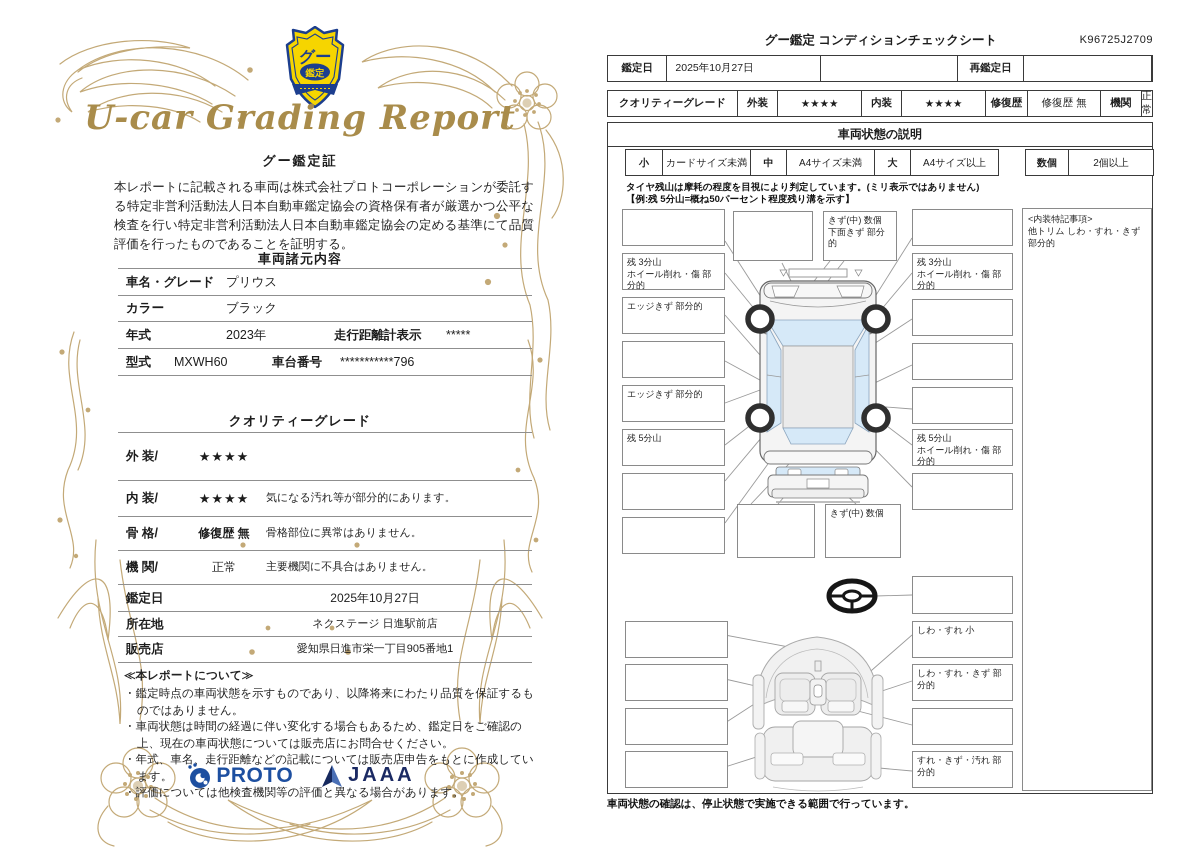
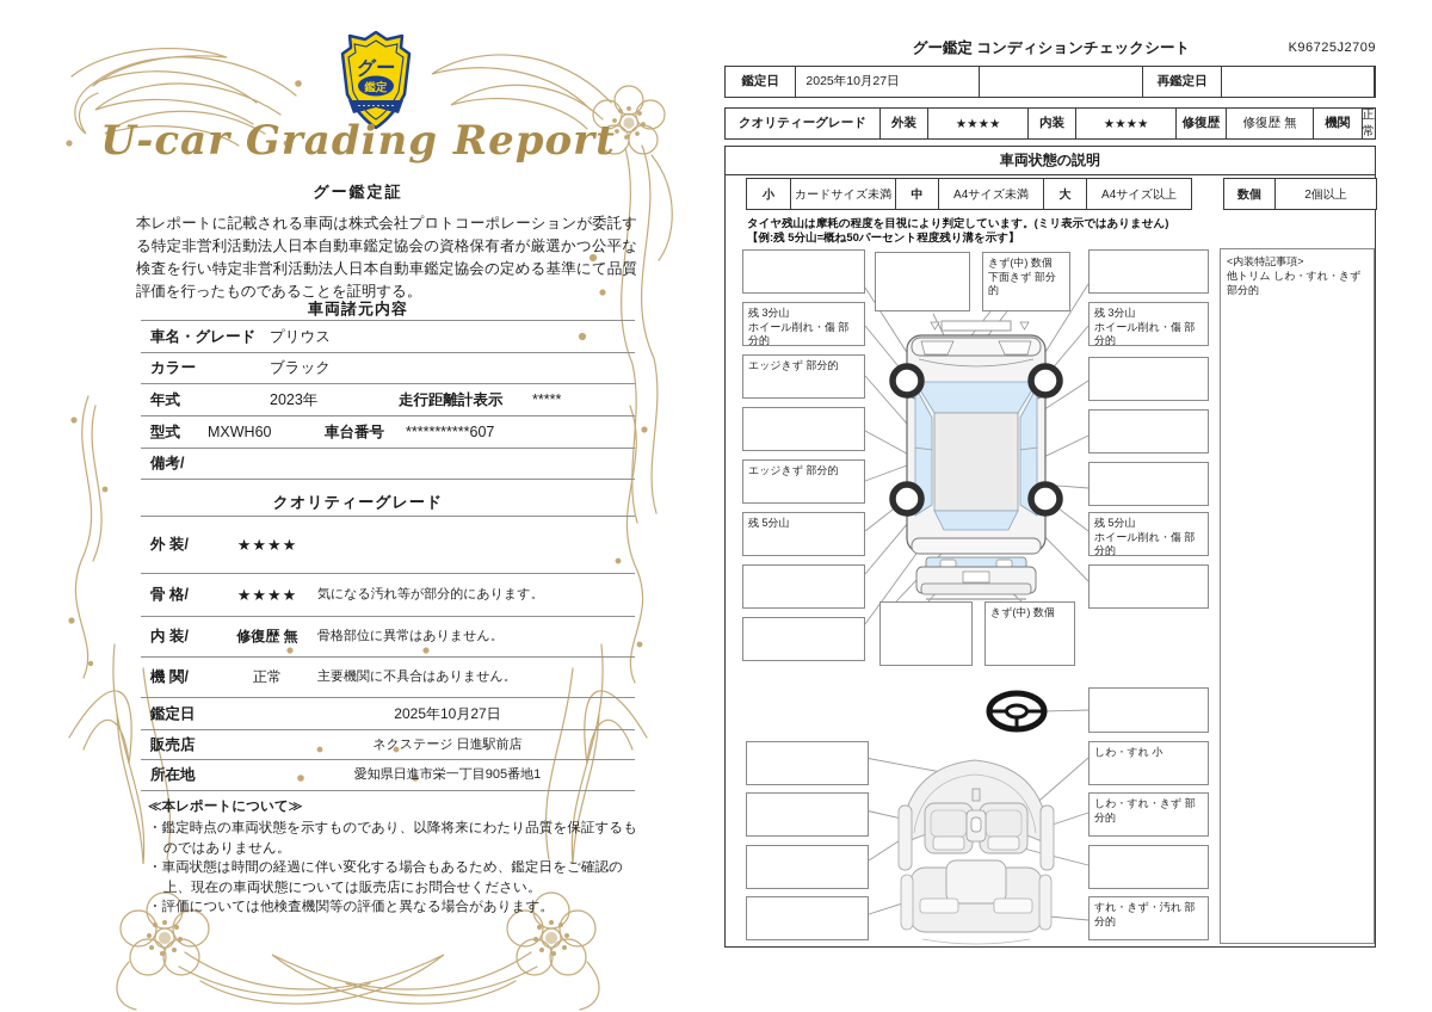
  グー
  鑑定
  U-car Grading Report
  グー鑑定証
  本レポートに記載される車両は株式会社プロトコーポレーションが委託する特定非営利活動法人日本自動車鑑定協会の資格保有者が厳選かつ公平な検査を行い特定非営利活動法人日本自動車鑑定協会の定める基準にて品質評価を行ったものであることを証明する。
  車両諸元内容
  車名・グレード
  プリウス
  カラー
  ブラック
  年式
  2023年
  走行距離計表示
  *****
  型式
  MXWH60
  車台番号
- ***********796
+ ***********607
+ 備考/
  クオリティーグレード
  外 装/
  ★★★★
- 内 装/
+ 骨 格/
  ★★★★
  気になる汚れ等が部分的にあります。
- 骨 格/
+ 内 装/
  修復歴 無
  骨格部位に異常はありません。
  機 関/
  正常
  主要機関に不具合はありません。
  鑑定日
  2025年10月27日
- 所在地
+ 販売店
  ネクステージ 日進駅前店
- 販売店
+ 所在地
  愛知県日進市栄一丁目905番地1
  ≪本レポートについて≫
  ・鑑定時点の車両状態を示すものであり、以降将来にわたり品質を保証するものではありません。
  ・車両状態は時間の経過に伴い変化する場合もあるため、鑑定日をご確認の上、現在の車両状態については販売店にお問合せください。
- ・年式、車名、走行距離などの記載については販売店申告をもとに作成しています。
  ・評価については他検査機関等の評価と異なる場合があります。
- PROTO
- JAAA
  グー鑑定 コンディションチェックシート
  K96725J2709
  鑑定日
  2025年10月27日
  再鑑定日
  クオリティーグレード
  外装
  ★★★★
  内装
  ★★★★
  修復歴
  修復歴 無
  機関
  正常
  車両状態の説明
  小
  カードサイズ未満
  中
  A4サイズ未満
  大
  A4サイズ以上
  数個
  2個以上
  タイヤ残山は摩耗の程度を目視により判定しています。(ミリ表示ではありません)
  【例:残 5分山=概ね50パーセント程度残り溝を示す】
  残 3分山
  ホイール削れ・傷 部分的
  エッジきず 部分的
  エッジきず 部分的
  残 5分山
  きず(中) 数個
  下面きず 部分的
  残 3分山
  ホイール削れ・傷 部分的
  残 5分山
  ホイール削れ・傷 部分的
  きず(中) 数個
  しわ・すれ 小
  しわ・すれ・きず 部分的
  すれ・きず・汚れ 部分的
  <内装特記事項>
  他トリム しわ・すれ・きず 部分的
- 車両状態の確認は、停止状態で実施できる範囲で行っています。
